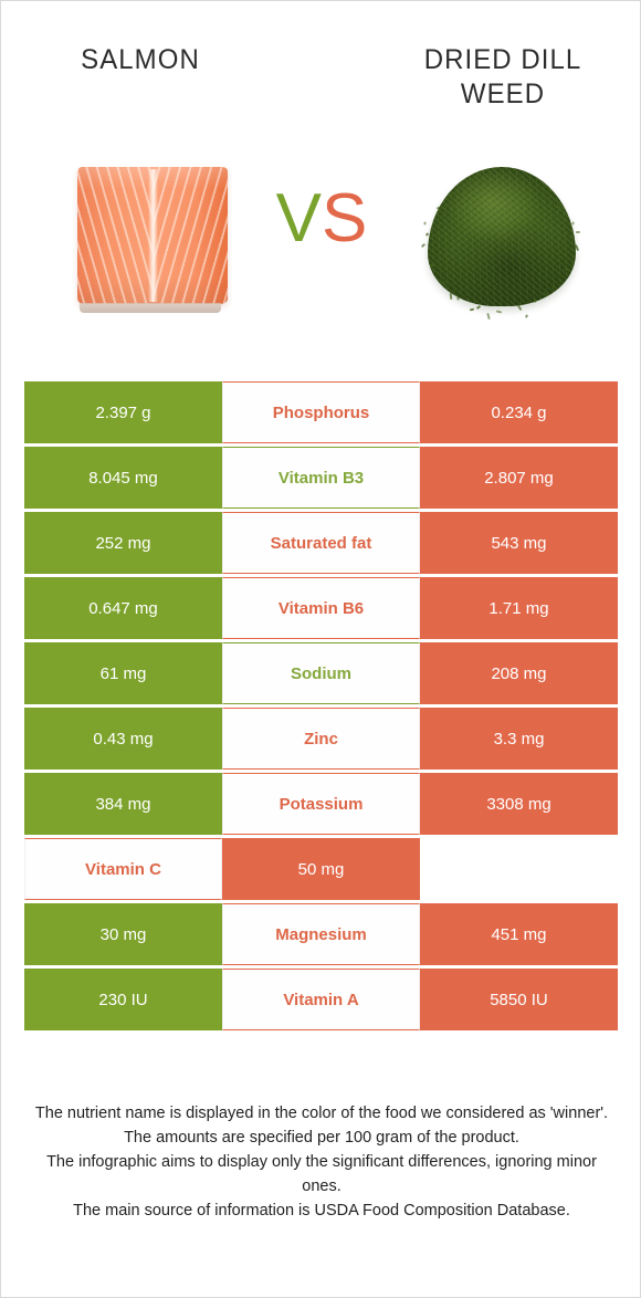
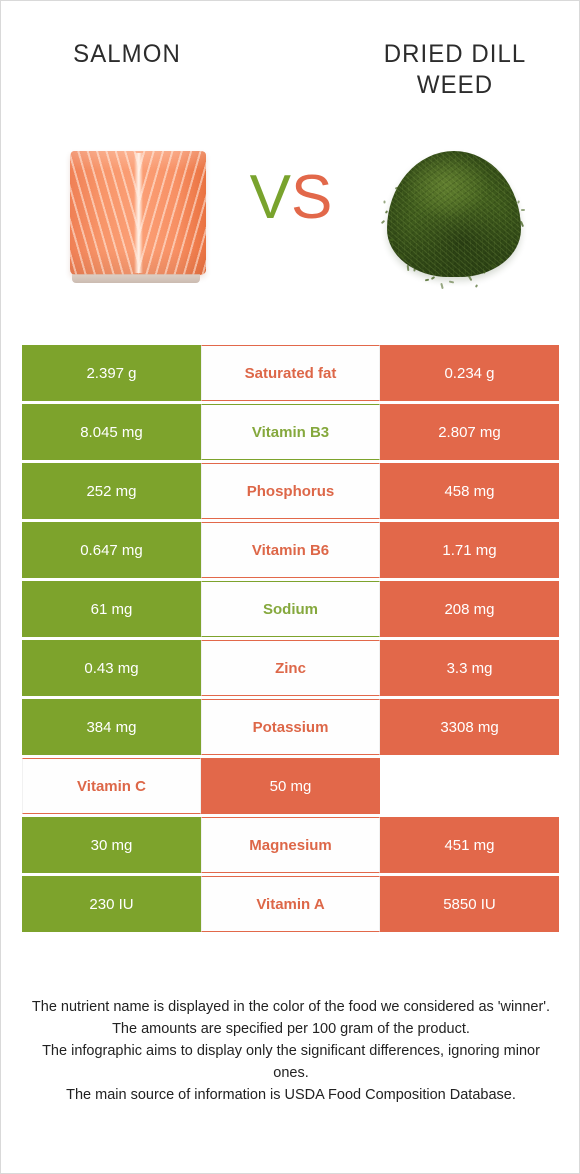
  SALMON
  DRIED DILL WEED
  VS
  2.397 g
- Phosphorus
+ Saturated fat
  0.234 g
  8.045 mg
  Vitamin B3
  2.807 mg
  252 mg
- Saturated fat
+ Phosphorus
- 543 mg
+ 458 mg
  0.647 mg
  Vitamin B6
  1.71 mg
  61 mg
  Sodium
  208 mg
  0.43 mg
  Zinc
  3.3 mg
  384 mg
  Potassium
  3308 mg
  Vitamin C
  50 mg
  30 mg
  Magnesium
  451 mg
  230 IU
  Vitamin A
  5850 IU
  The nutrient name is displayed in the color of the food we considered as 'winner'.
  The amounts are specified per 100 gram of the product.
  The infographic aims to display only the significant differences, ignoring minor ones.
  The main source of information is USDA Food Composition Database.
